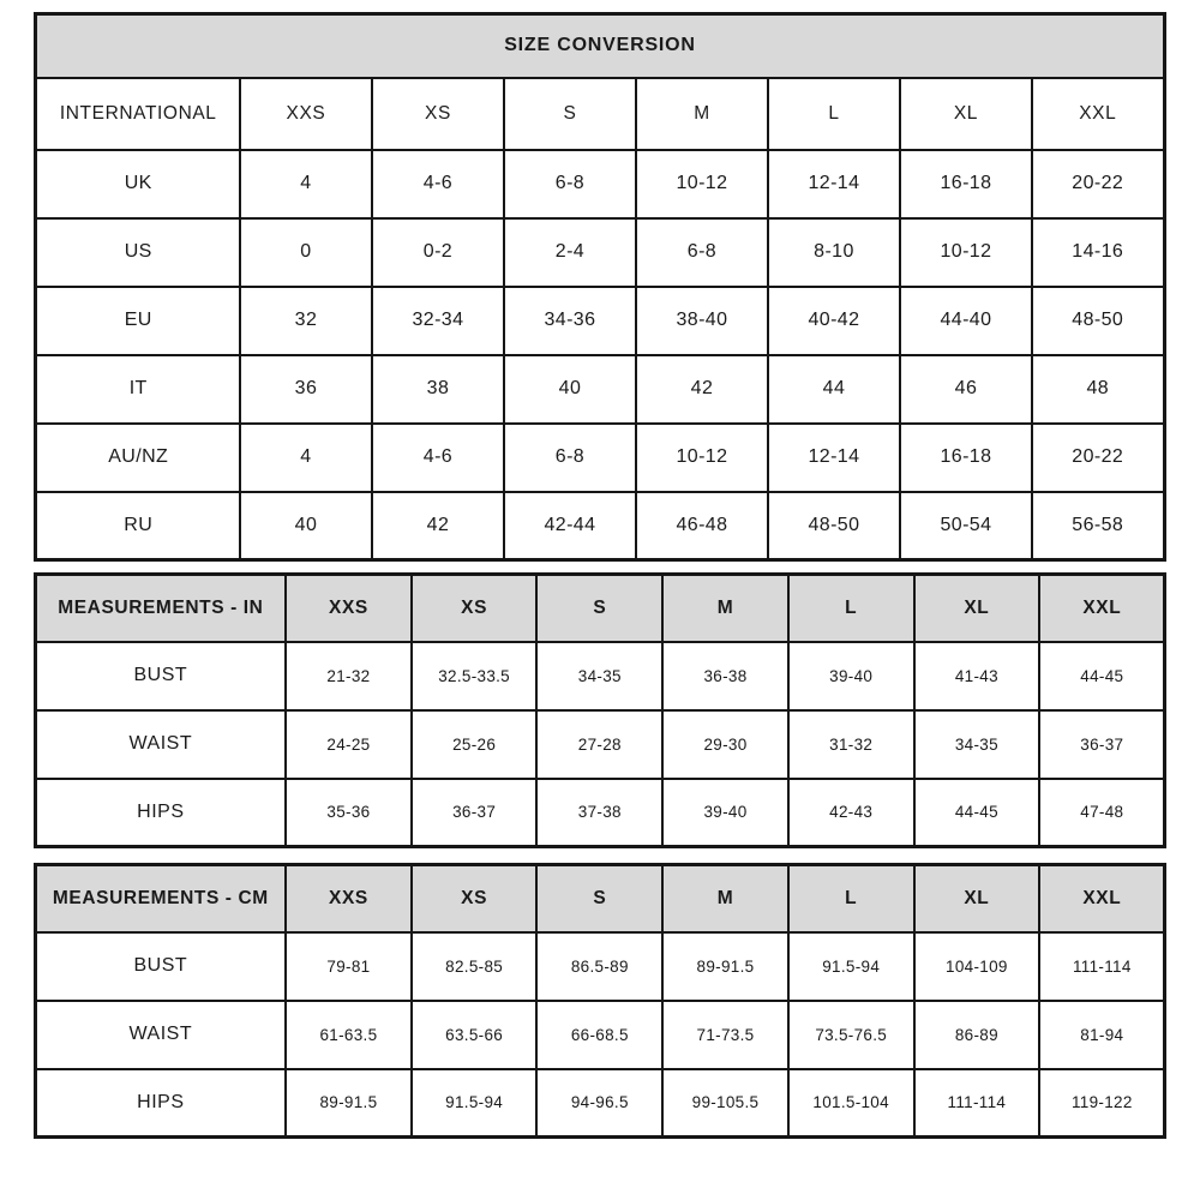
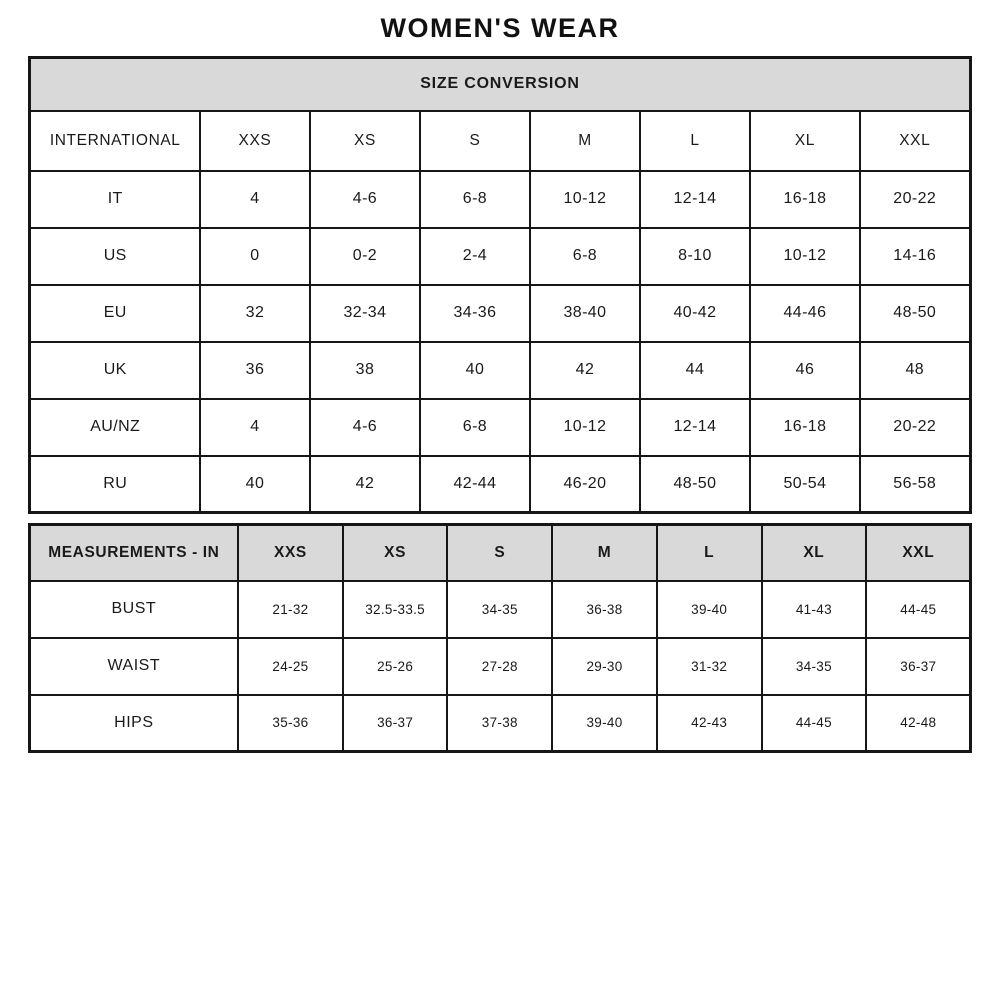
+ WOMEN'S WEAR
  SIZE CONVERSION
  INTERNATIONAL	XXS	XS	S	M	L	XL	XXL
- UK	4	4-6	6-8	10-12	12-14	16-18	20-22
+ IT	4	4-6	6-8	10-12	12-14	16-18	20-22
  US	0	0-2	2-4	6-8	8-10	10-12	14-16
- EU	32	32-34	34-36	38-40	40-42	44-40	48-50
+ EU	32	32-34	34-36	38-40	40-42	44-46	48-50
- IT	36	38	40	42	44	46	48
+ UK	36	38	40	42	44	46	48
  AU/NZ	4	4-6	6-8	10-12	12-14	16-18	20-22
- RU	40	42	42-44	46-48	48-50	50-54	56-58
+ RU	40	42	42-44	46-20	48-50	50-54	56-58
  MEASUREMENTS - IN	XXS	XS	S	M	L	XL	XXL
  BUST	21-32	32.5-33.5	34-35	36-38	39-40	41-43	44-45
  WAIST	24-25	25-26	27-28	29-30	31-32	34-35	36-37
- HIPS	35-36	36-37	37-38	39-40	42-43	44-45	47-48
+ HIPS	35-36	36-37	37-38	39-40	42-43	44-45	42-48
- MEASUREMENTS - CM	XXS	XS	S	M	L	XL	XXL
- BUST	79-81	82.5-85	86.5-89	89-91.5	91.5-94	104-109	111-114
- WAIST	61-63.5	63.5-66	66-68.5	71-73.5	73.5-76.5	86-89	81-94
- HIPS	89-91.5	91.5-94	94-96.5	99-105.5	101.5-104	111-114	119-122
